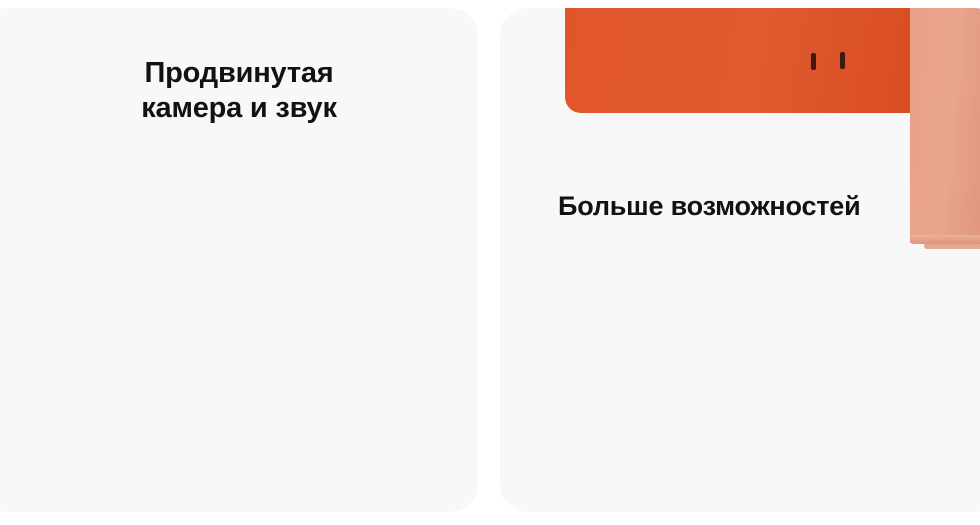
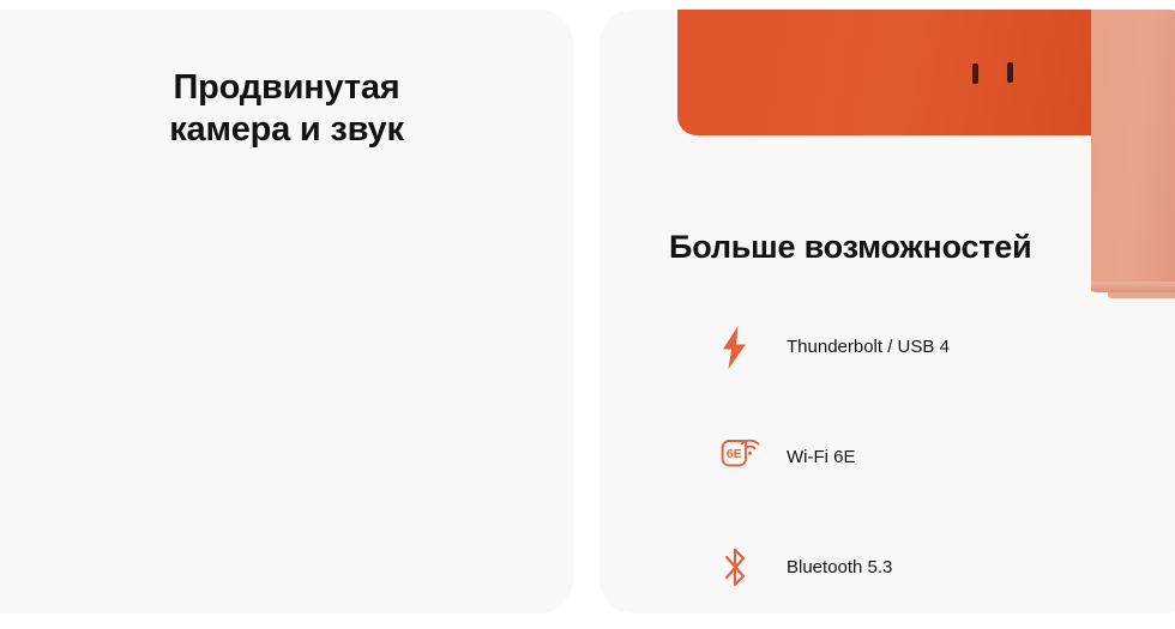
  Продвинутая
  камера и звук
  Больше возможностей
+ Thunderbolt / USB 4
+ 6E
+ Wi-Fi 6E
+ Bluetooth 5.3
